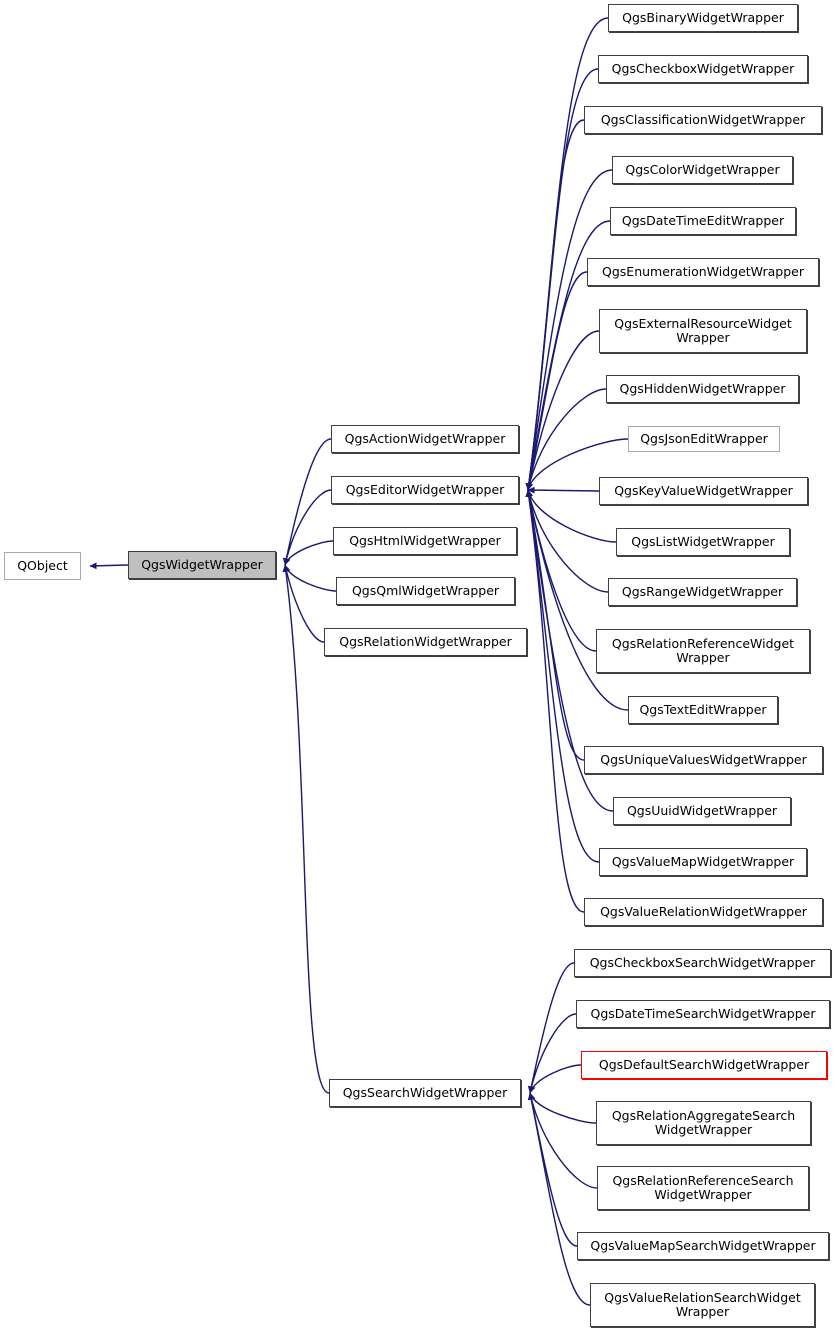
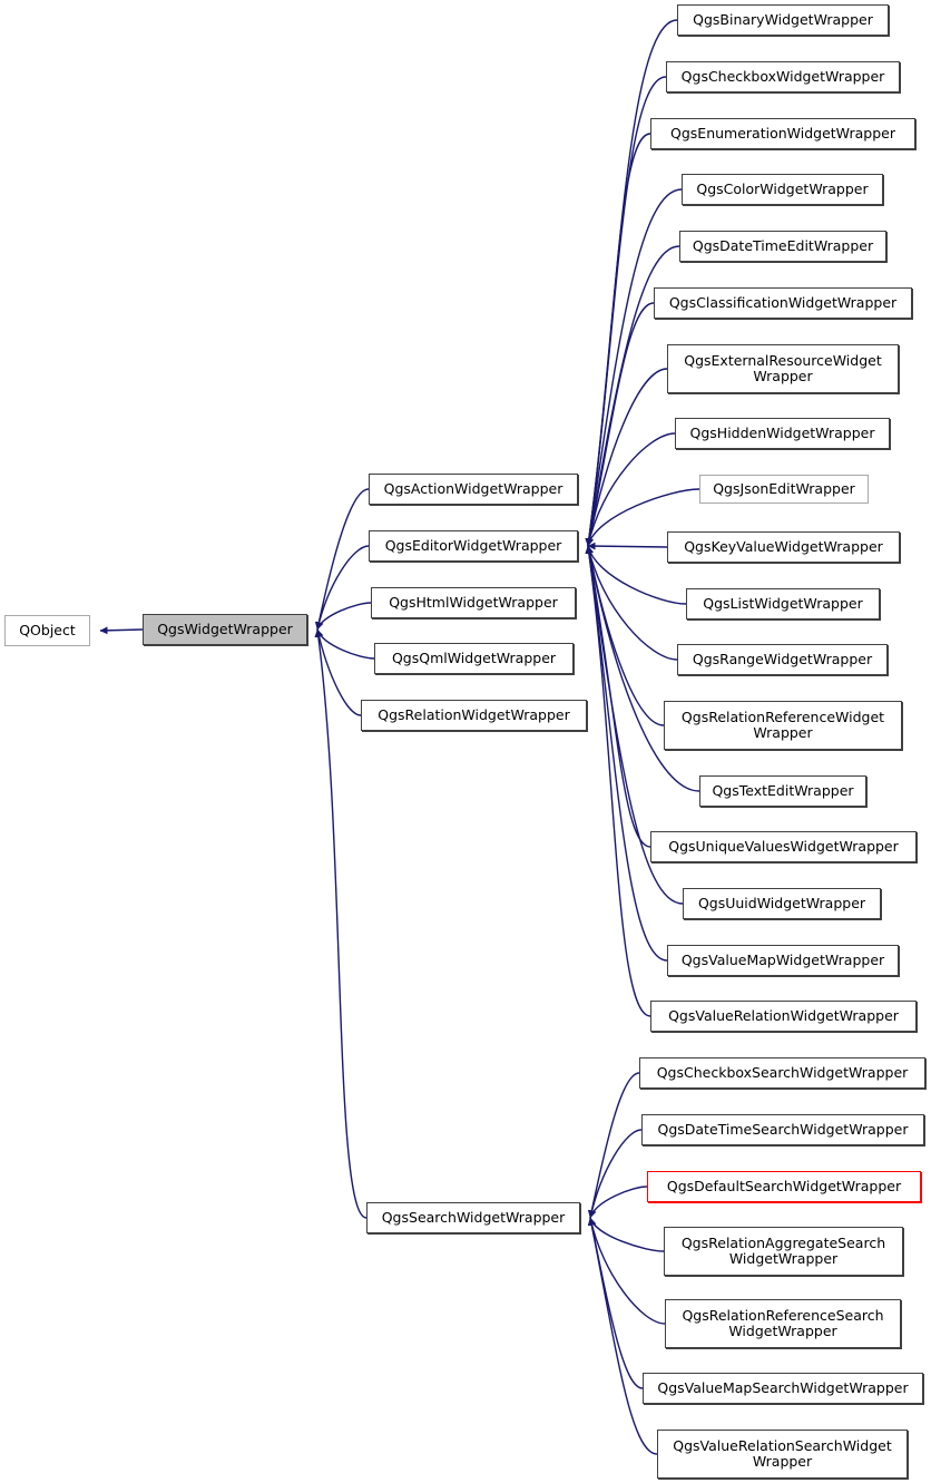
  QObject
  QgsWidgetWrapper
  QgsActionWidgetWrapper
  QgsEditorWidgetWrapper
  QgsHtmlWidgetWrapper
  QgsQmlWidgetWrapper
  QgsRelationWidgetWrapper
  QgsSearchWidgetWrapper
  QgsBinaryWidgetWrapper
  QgsCheckboxWidgetWrapper
- QgsClassificationWidgetWrapper
+ QgsEnumerationWidgetWrapper
  QgsColorWidgetWrapper
  QgsDateTimeEditWrapper
- QgsEnumerationWidgetWrapper
+ QgsClassificationWidgetWrapper
  QgsExternalResourceWidget
  Wrapper
  QgsHiddenWidgetWrapper
  QgsJsonEditWrapper
  QgsKeyValueWidgetWrapper
  QgsListWidgetWrapper
  QgsRangeWidgetWrapper
  QgsRelationReferenceWidget
  Wrapper
  QgsTextEditWrapper
  QgsUniqueValuesWidgetWrapper
  QgsUuidWidgetWrapper
  QgsValueMapWidgetWrapper
  QgsValueRelationWidgetWrapper
  QgsCheckboxSearchWidgetWrapper
  QgsDateTimeSearchWidgetWrapper
  QgsDefaultSearchWidgetWrapper
  QgsRelationAggregateSearch
  WidgetWrapper
  QgsRelationReferenceSearch
  WidgetWrapper
  QgsValueMapSearchWidgetWrapper
  QgsValueRelationSearchWidget
  Wrapper
